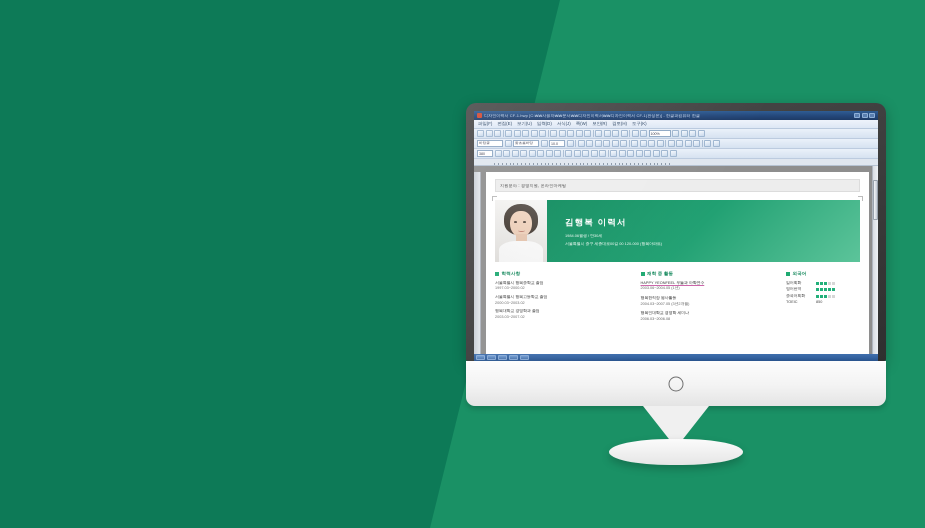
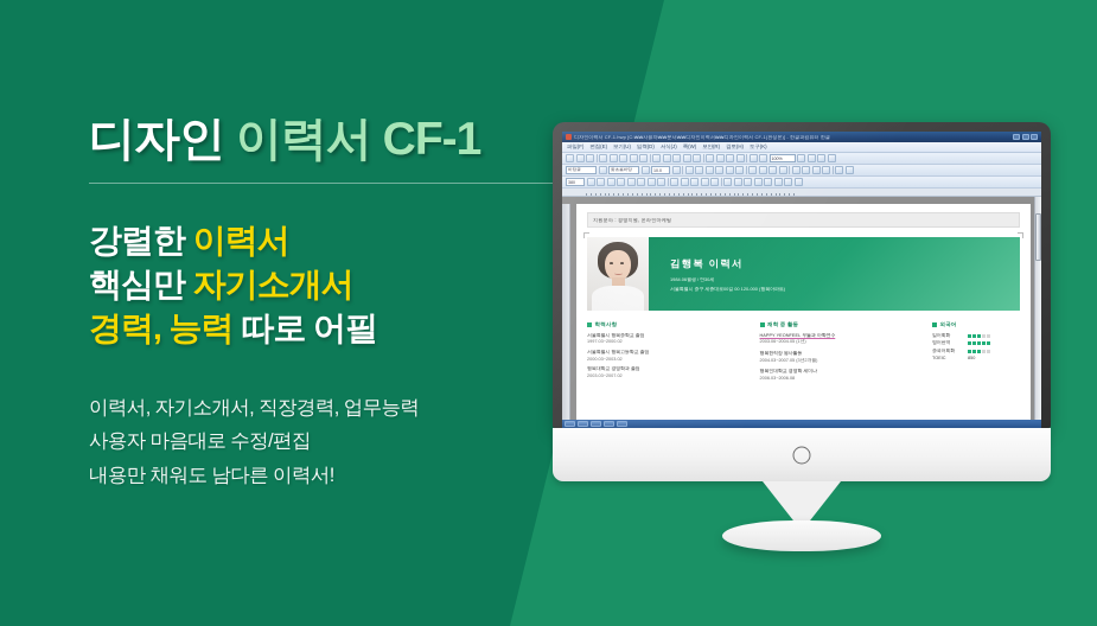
+ 디자인 이력서 CF-1
+ 강렬한 이력서
+ 핵심만 자기소개서
+ 경력, 능력 따로 어필
+ 이력서, 자기소개서, 직장경력, 업무능력
+ 사용자 마음대로 수정/편집
+ 내용만 채워도 남다른 이력서!
